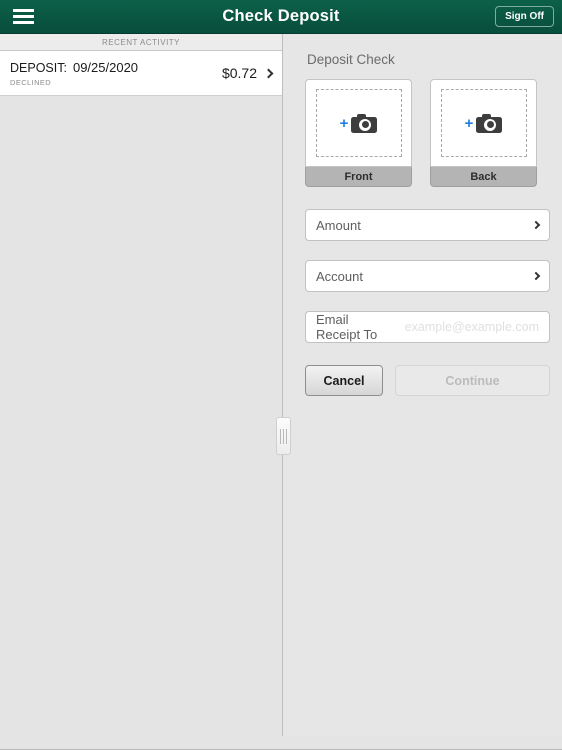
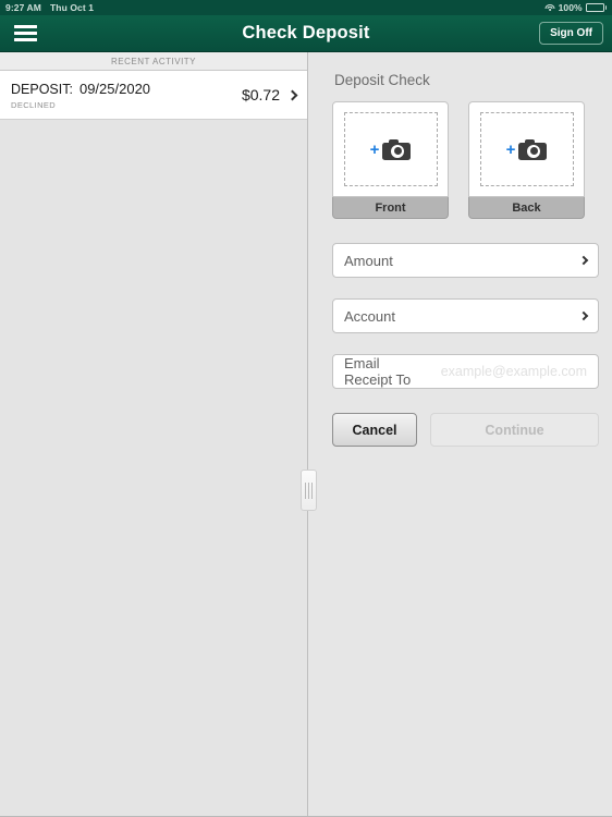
+ 9:27 AM
+ Thu Oct 1
+ 100%
  Check Deposit
  Sign Off
  RECENT ACTIVITY
  DEPOSIT: 09/25/2020
  DECLINED
  $0.72
  Deposit Check
  +
  Front
  +
  Back
  Amount
  Account
  Email Receipt To
  example@example.com
  Cancel
  Continue
